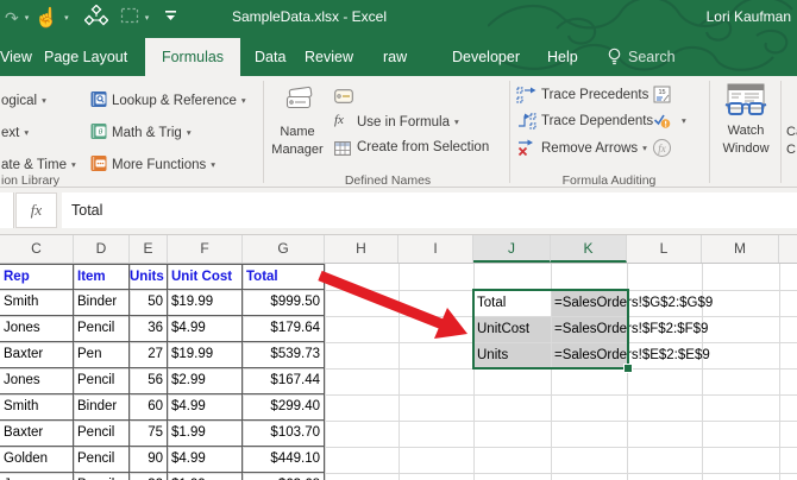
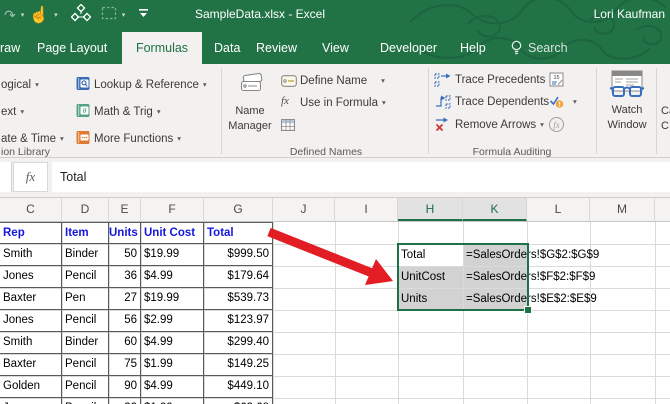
  ↷
  ☝
  SampleData.xlsx - Excel
  Lori Kaufman
- View
+ raw
  Page Layout
  Formulas
  Data
  Review
- raw
+ View
  Developer
  Help
  Search
  ogical ▾
  ext ▾
  ate & Time ▾
  Lookup & Reference ▾
  θ
  Math & Trig ▾
  More Functions ▾
  ion Library
  Name
  Manager
+ Define Name ▾
  fx
  Use in Formula ▾
- Create from Selection
  Defined Names
  Trace Precedents
  Trace Dependents
  ▾
  Remove Arrows ▾
  fx
  Formula Auditing
  Watch
  Window
  C
  fx
  Total
  C
  D
  E
  F
  G
- H
+ J
  I
- J
+ H
  K
  L
  M
  Rep
  Item
  Units
  Unit Cost
  Total
  Smith
  Binder
  50
  $19.99
  $999.50
  Jones
  Pencil
  36
  $4.99
  $179.64
  Baxter
  Pen
  27
  $19.99
  $539.73
  Jones
  Pencil
  56
  $2.99
- $167.44
+ $123.97
  Smith
  Binder
  60
  $4.99
  $299.40
  Baxter
  Pencil
  75
  $1.99
- $103.70
+ $149.25
  Golden
  Pencil
  90
  $4.99
  $449.10
  Total
  =SalesOrders!$G$2:$G$9
  UnitCost
  =SalesOrders!$F$2:$F$9
  Units
  =SalesOrders!$E$2:$E$9
